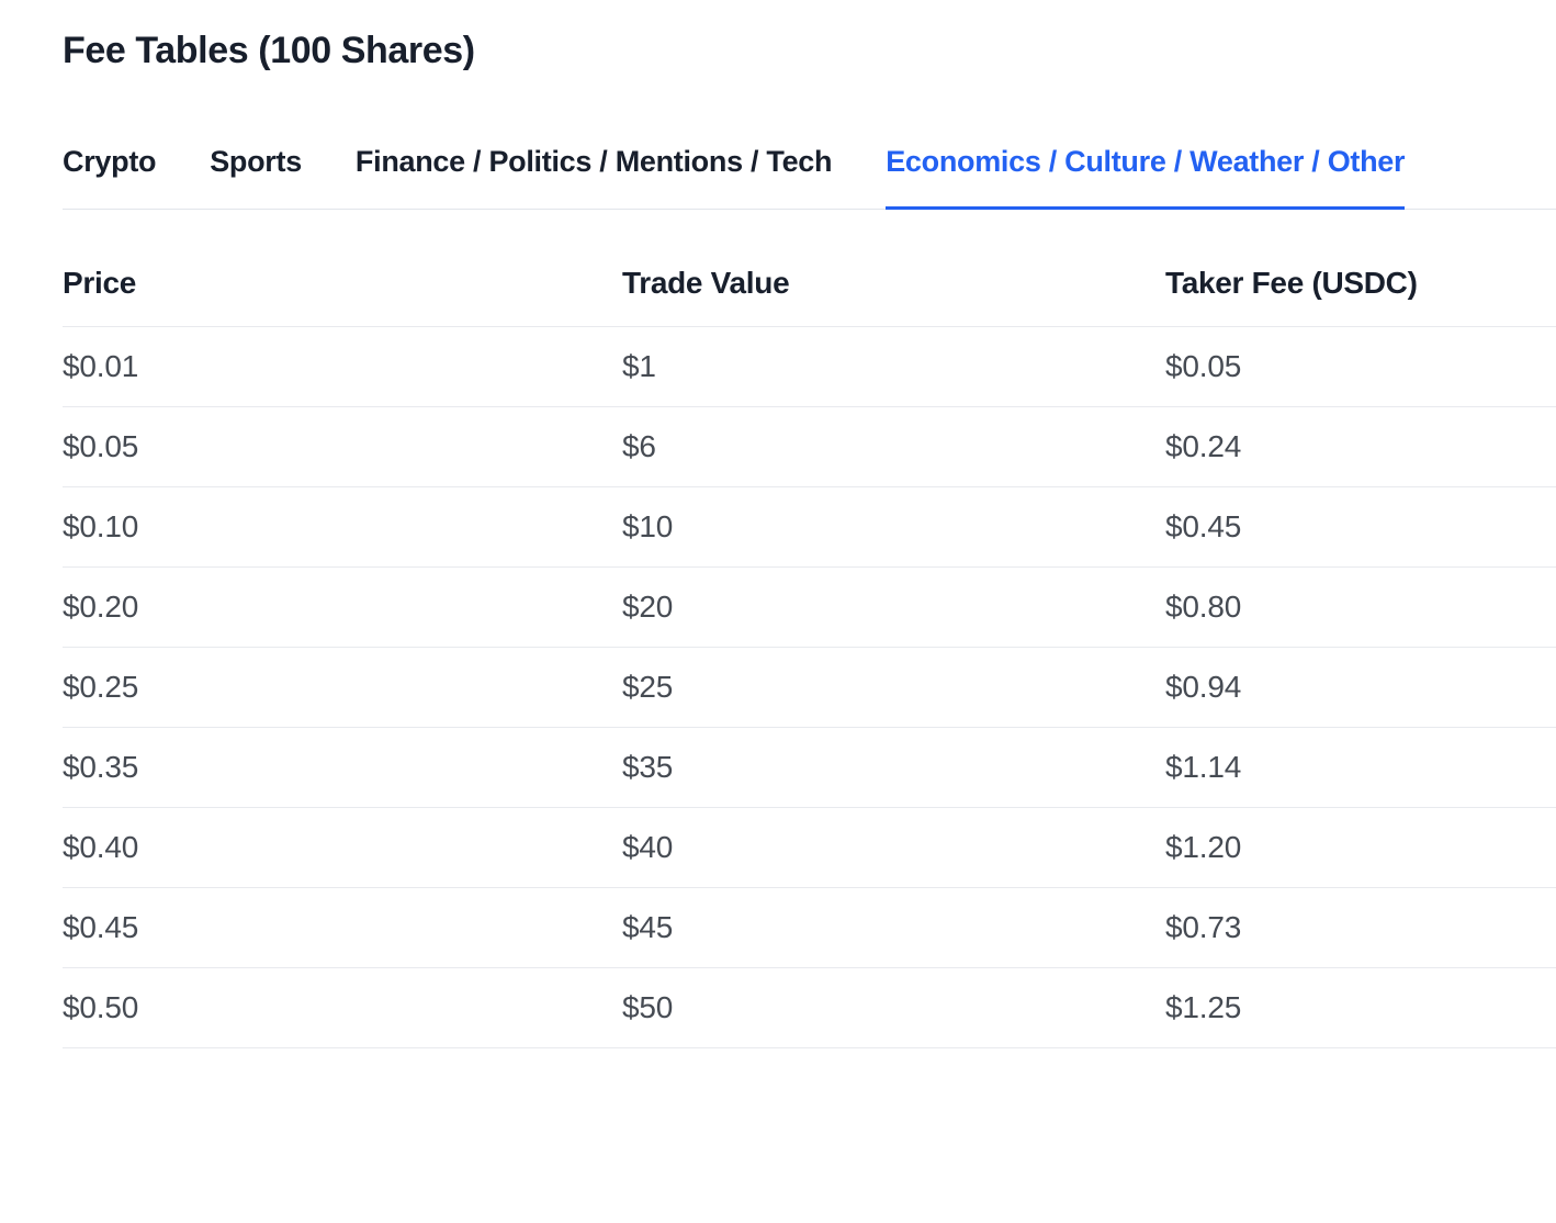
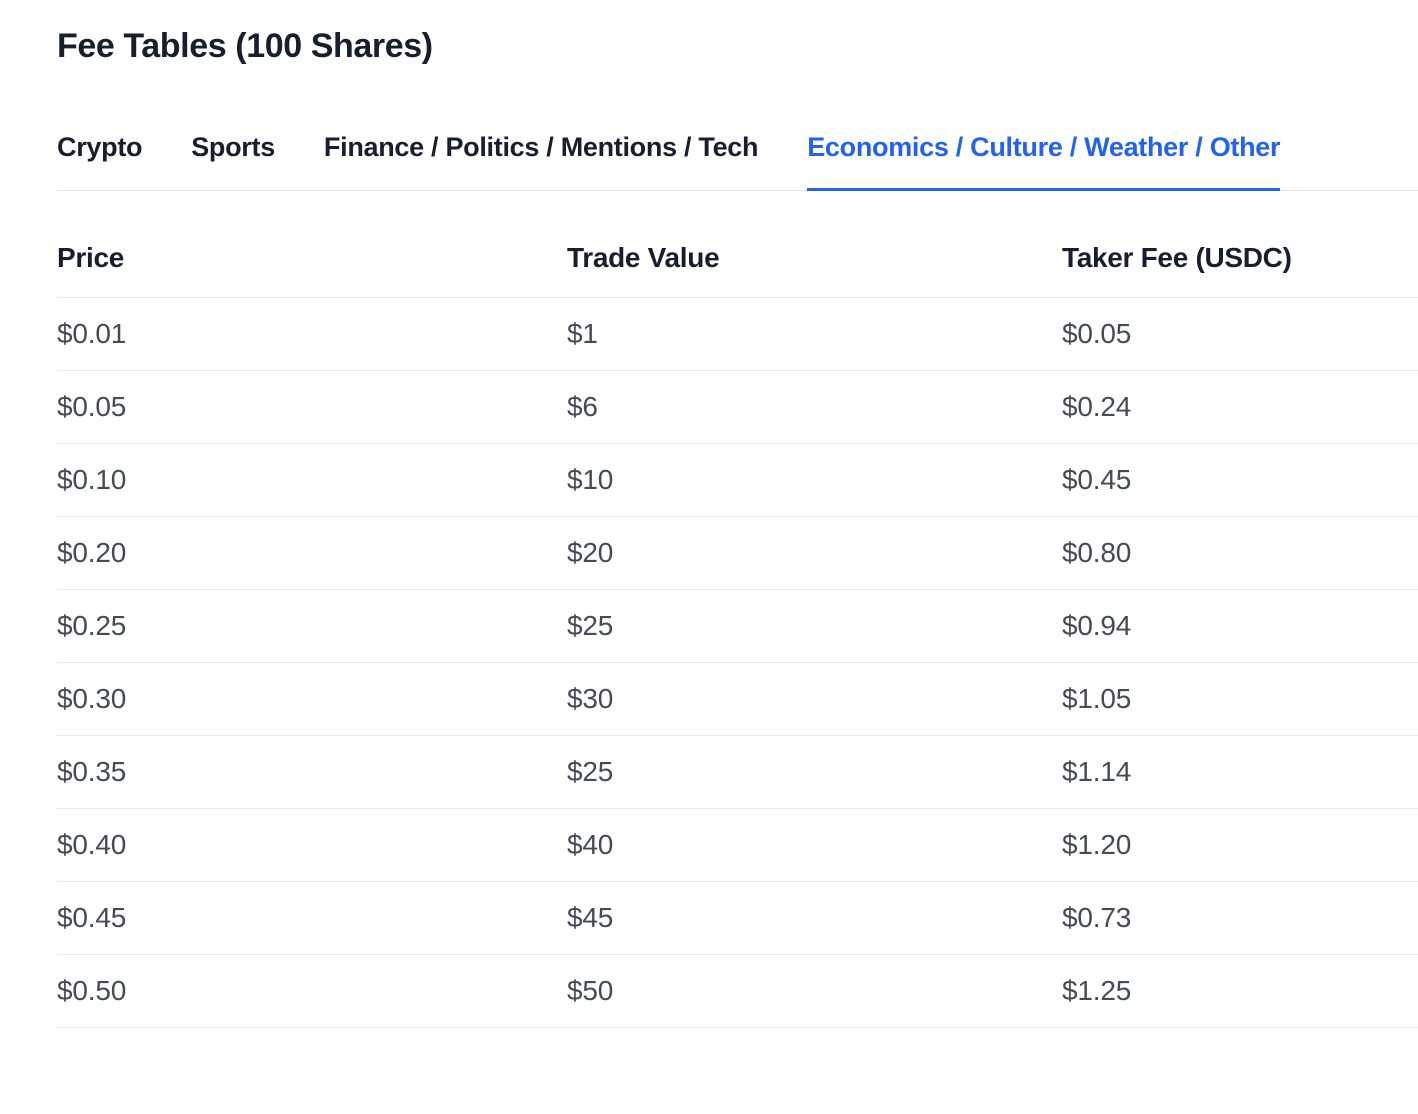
  Fee Tables (100 Shares)
  Crypto
  Sports
  Finance / Politics / Mentions / Tech
  Economics / Culture / Weather / Other
  Price	Trade Value	Taker Fee (USDC)
  $0.01	$1	$0.05
  $0.05	$6	$0.24
  $0.10	$10	$0.45
  $0.20	$20	$0.80
  $0.25	$25	$0.94
+ $0.30	$30	$1.05
- $0.35	$35	$1.14
+ $0.35	$25	$1.14
  $0.40	$40	$1.20
  $0.45	$45	$0.73
  $0.50	$50	$1.25
